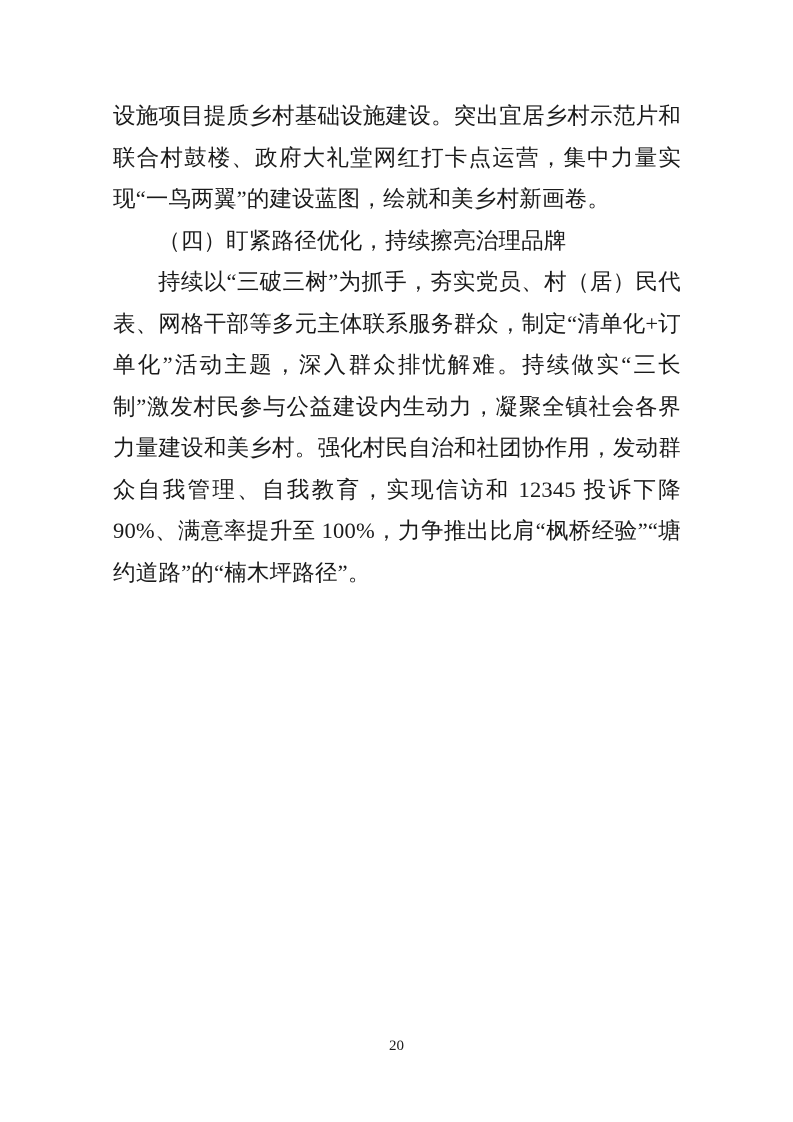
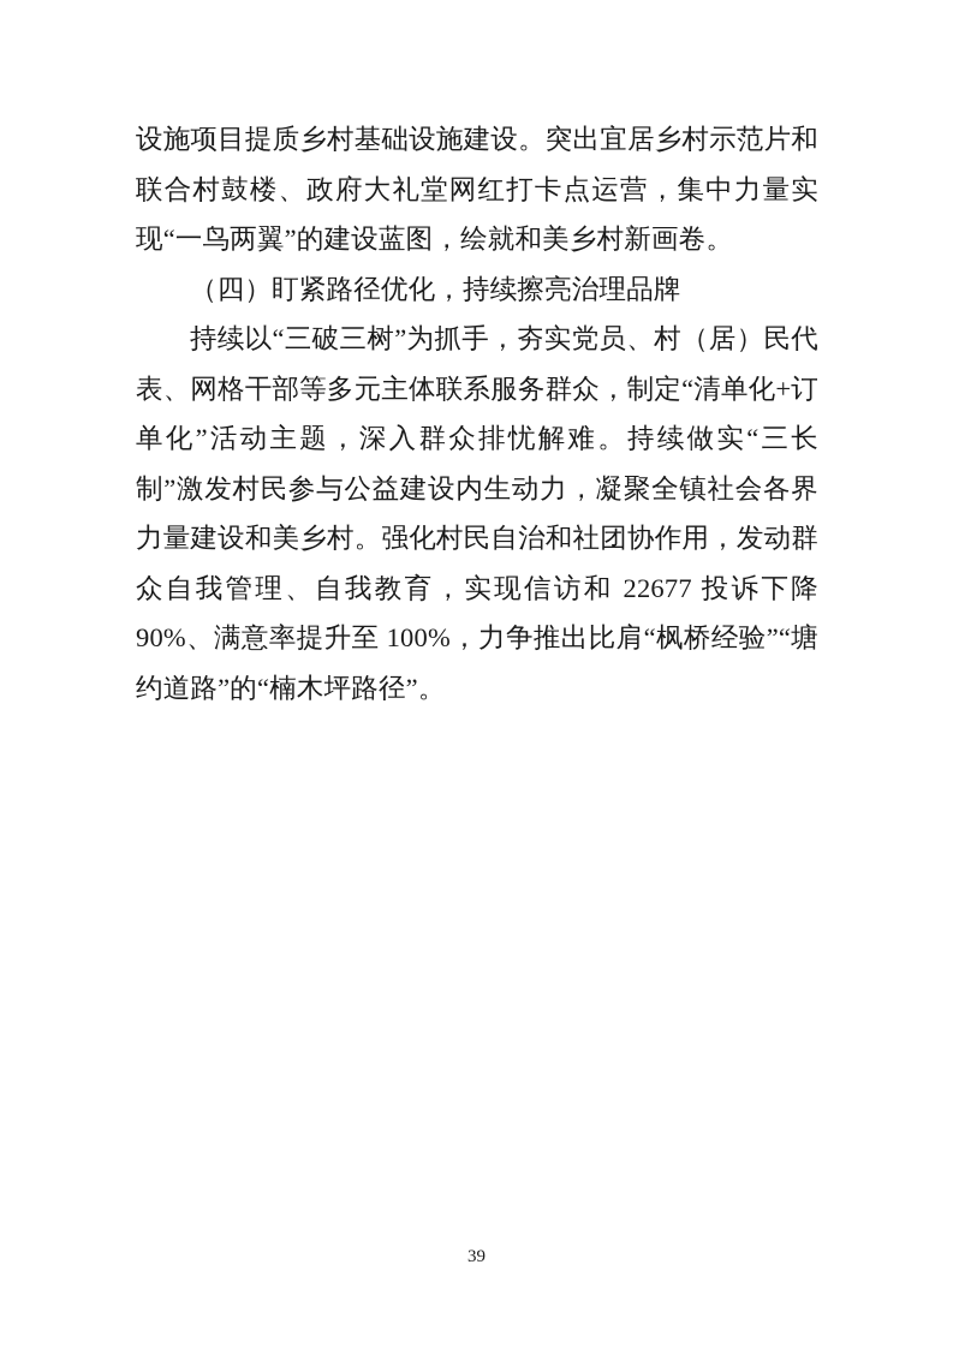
  设施项目提质乡村基础设施建设。突出宜居乡村示范片和联合村鼓楼、政府大礼堂网红打卡点运营，集中力量实现“一鸟两翼”的建设蓝图，绘就和美乡村新画卷。
  （四）盯紧路径优化，持续擦亮治理品牌
- 持续以“三破三树”为抓手，夯实党员、村（居）民代表、网格干部等多元主体联系服务群众，制定“清单化+订单化”活动主题，深入群众排忧解难。持续做实“三长制”激发村民参与公益建设内生动力，凝聚全镇社会各界力量建设和美乡村。强化村民自治和社团协作用，发动群众自我管理、自我教育，实现信访和 12345 投诉下降 90%、满意率提升至 100%，力争推出比肩“枫桥经验”“塘约道路”的“楠木坪路径”。
+ 持续以“三破三树”为抓手，夯实党员、村（居）民代表、网格干部等多元主体联系服务群众，制定“清单化+订单化”活动主题，深入群众排忧解难。持续做实“三长制”激发村民参与公益建设内生动力，凝聚全镇社会各界力量建设和美乡村。强化村民自治和社团协作用，发动群众自我管理、自我教育，实现信访和 22677 投诉下降 90%、满意率提升至 100%，力争推出比肩“枫桥经验”“塘约道路”的“楠木坪路径”。
- 20
+ 39
